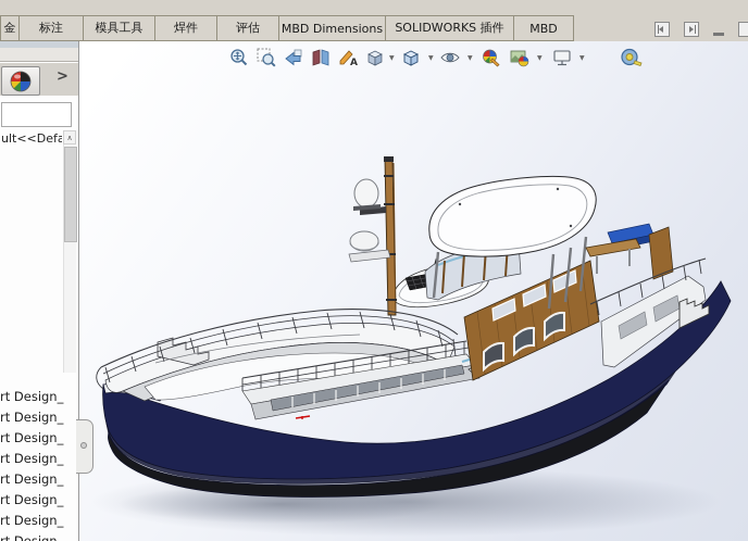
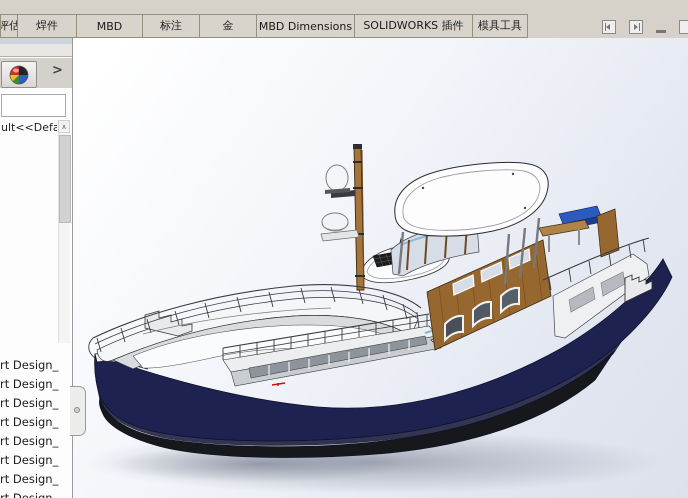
- 金
+ 评估
- 标注
+ 焊件
- 模具工具
+ MBD
- 焊件
+ 标注
- 评估
+ 金
  MBD Dimensions
  SOLIDWORKS 插件
- MBD
+ 模具工具
  >
  ult<<Defa
  ∧
  rt Design_
  rt Design_
  rt Design_
  rt Design_
  rt Design_
  rt Design_
  rt Design_
- A
